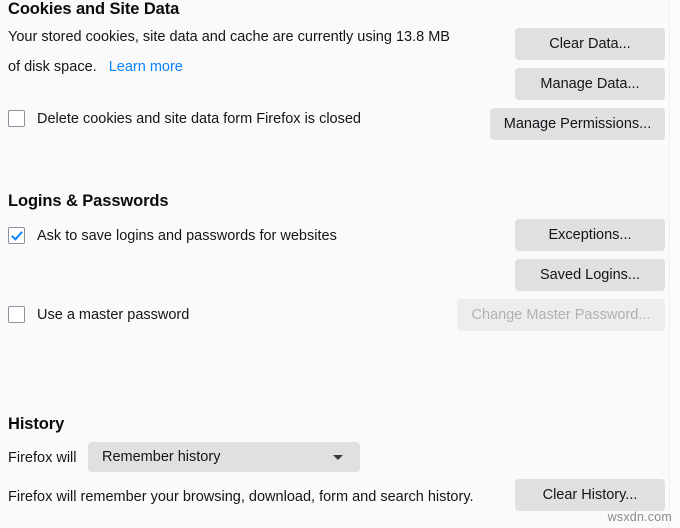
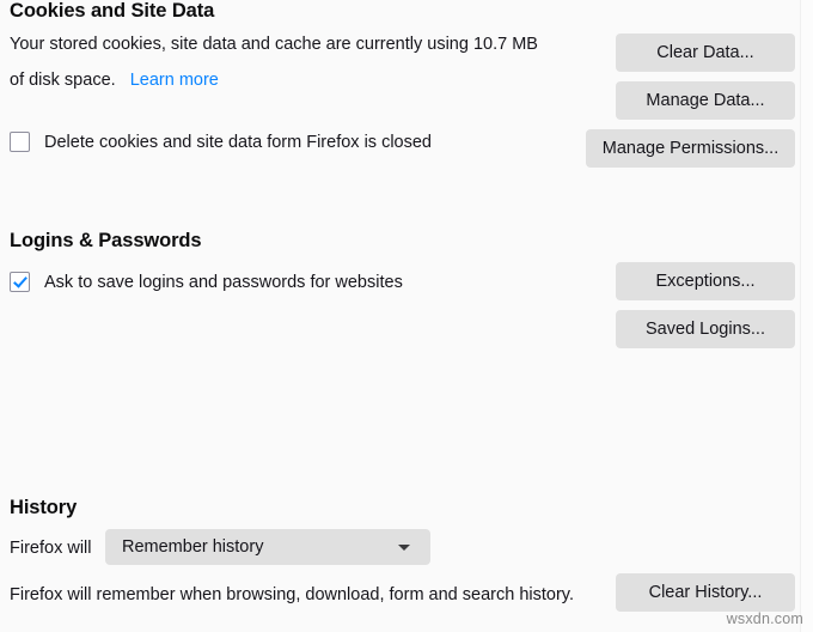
  Cookies and Site Data
- Your stored cookies, site data and cache are currently using 13.8 MB
+ Your stored cookies, site data and cache are currently using 10.7 MB
  of disk space. Learn more
  Delete cookies and site data form Firefox is closed
  Clear Data...
  Manage Data...
  Manage Permissions...
  Logins & Passwords
  Ask to save logins and passwords for websites
- Use a master password
  Exceptions...
  Saved Logins...
- Change Master Password...
  History
  Firefox will
  Remember history
- Firefox will remember your browsing, download, form and search history.
+ Firefox will remember when browsing, download, form and search history.
  Clear History...
  wsxdn.com
